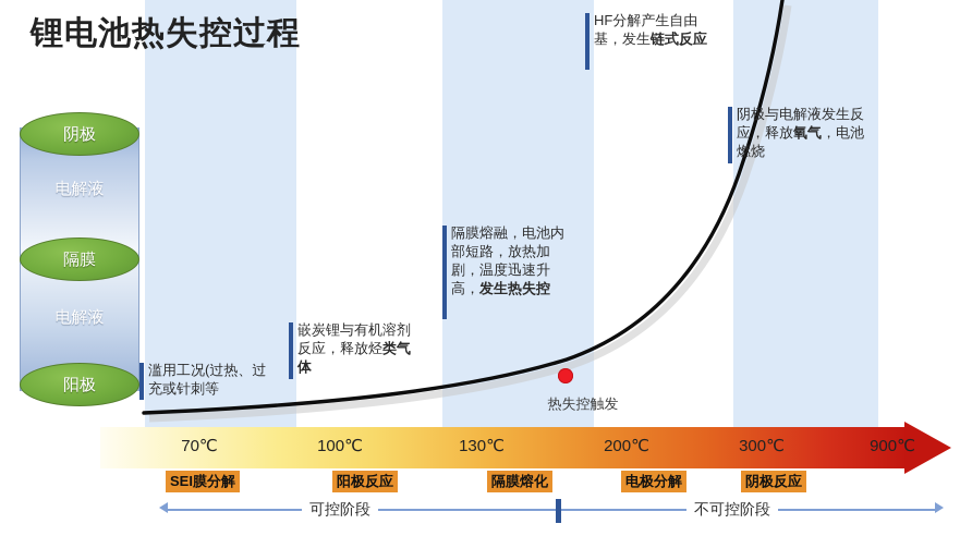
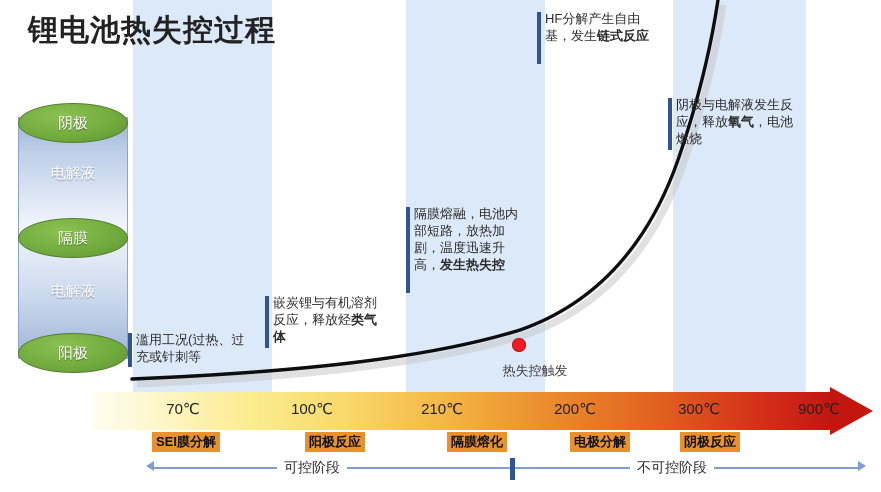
  锂电池热失控过程
  电解液
  电解液
  阴极
  隔膜
  阳极
  热失控触发
  滥用工况(过热、过充或针刺等
  嵌炭锂与有机溶剂反应，释放烃类气体
  隔膜熔融，电池内部短路，放热加剧，温度迅速升高，发生热失控
  HF分解产生自由基，发生链式反应
  阴极与电解液发生反应，释放氧气，电池燃烧
  70℃
  100℃
- 130℃
+ 210℃
  200℃
  300℃
  900℃
  SEI膜分解
  阳极反应
  隔膜熔化
  电极分解
  阴极反应
  可控阶段
  不可控阶段
